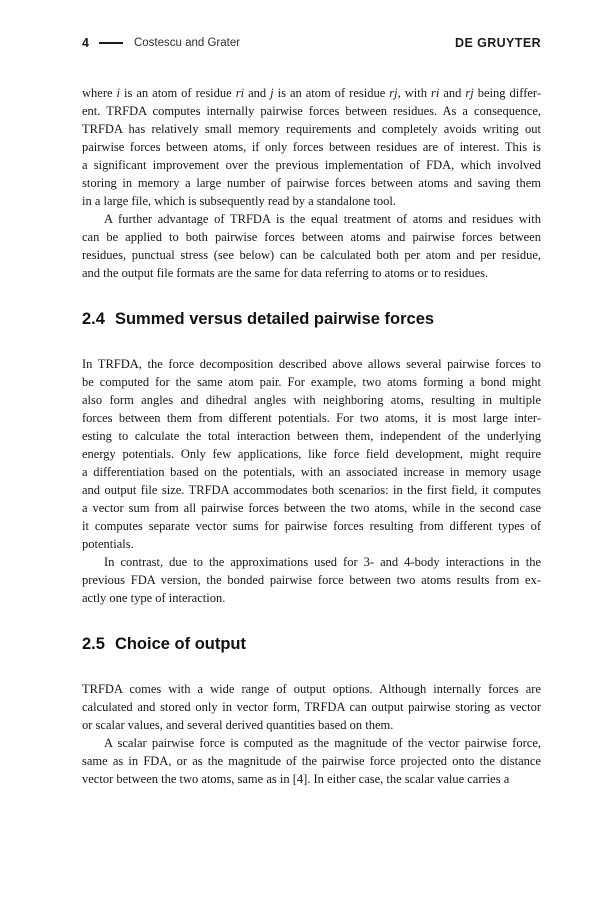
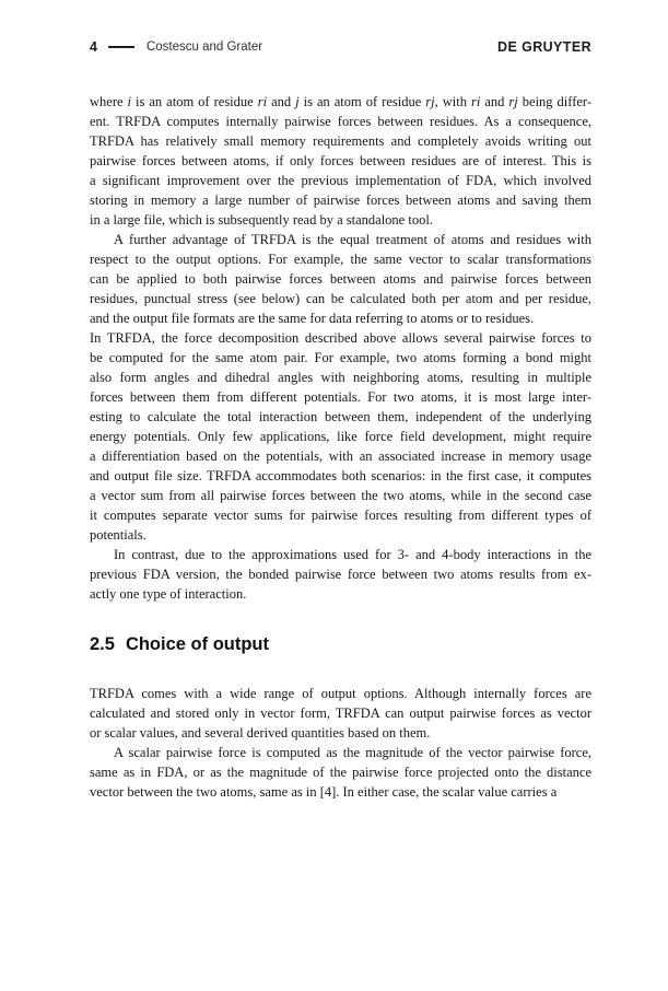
  4
  Costescu and Grater
  DE GRUYTER
  where i is an atom of residue ri and j is an atom of residue rj, with ri and rj being differ-
  ent. TRFDA computes internally pairwise forces between residues. As a consequence,
  TRFDA has relatively small memory requirements and completely avoids writing out
  pairwise forces between atoms, if only forces between residues are of interest. This is
  a significant improvement over the previous implementation of FDA, which involved
  storing in memory a large number of pairwise forces between atoms and saving them
  in a large file, which is subsequently read by a standalone tool.
  A further advantage of TRFDA is the equal treatment of atoms and residues with
+ respect to the output options. For example, the same vector to scalar transformations
  can be applied to both pairwise forces between atoms and pairwise forces between
  residues, punctual stress (see below) can be calculated both per atom and per residue,
  and the output file formats are the same for data referring to atoms or to residues.
- 2.4 Summed versus detailed pairwise forces
  In TRFDA, the force decomposition described above allows several pairwise forces to
  be computed for the same atom pair. For example, two atoms forming a bond might
  also form angles and dihedral angles with neighboring atoms, resulting in multiple
  forces between them from different potentials. For two atoms, it is most large inter-
  esting to calculate the total interaction between them, independent of the underlying
  energy potentials. Only few applications, like force field development, might require
  a differentiation based on the potentials, with an associated increase in memory usage
- and output file size. TRFDA accommodates both scenarios: in the first field, it computes
+ and output file size. TRFDA accommodates both scenarios: in the first case, it computes
  a vector sum from all pairwise forces between the two atoms, while in the second case
  it computes separate vector sums for pairwise forces resulting from different types of
  potentials.
  In contrast, due to the approximations used for 3- and 4-body interactions in the
  previous FDA version, the bonded pairwise force between two atoms results from ex-
  actly one type of interaction.
  2.5 Choice of output
  TRFDA comes with a wide range of output options. Although internally forces are
- calculated and stored only in vector form, TRFDA can output pairwise storing as vector
+ calculated and stored only in vector form, TRFDA can output pairwise forces as vector
  or scalar values, and several derived quantities based on them.
  A scalar pairwise force is computed as the magnitude of the vector pairwise force,
  same as in FDA, or as the magnitude of the pairwise force projected onto the distance
  vector between the two atoms, same as in [4]. In either case, the scalar value carries a
